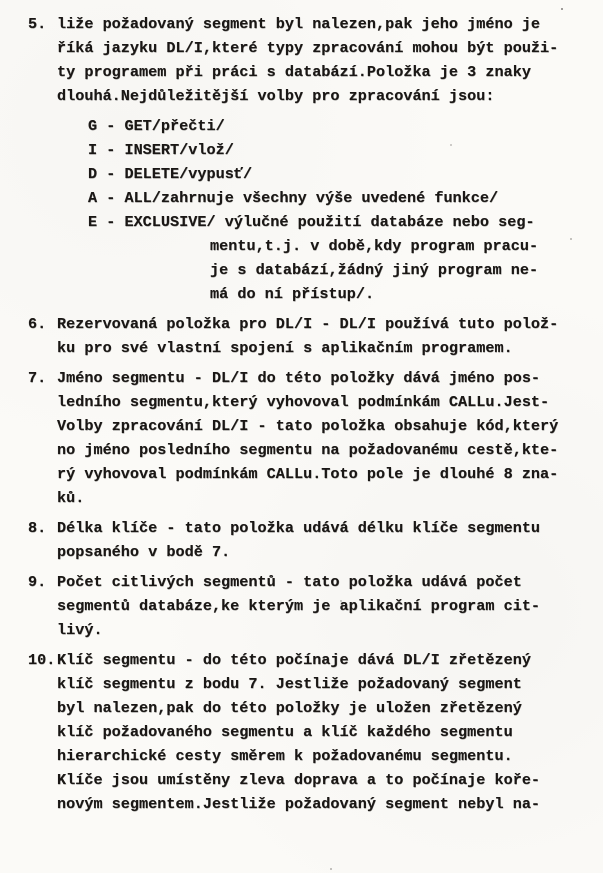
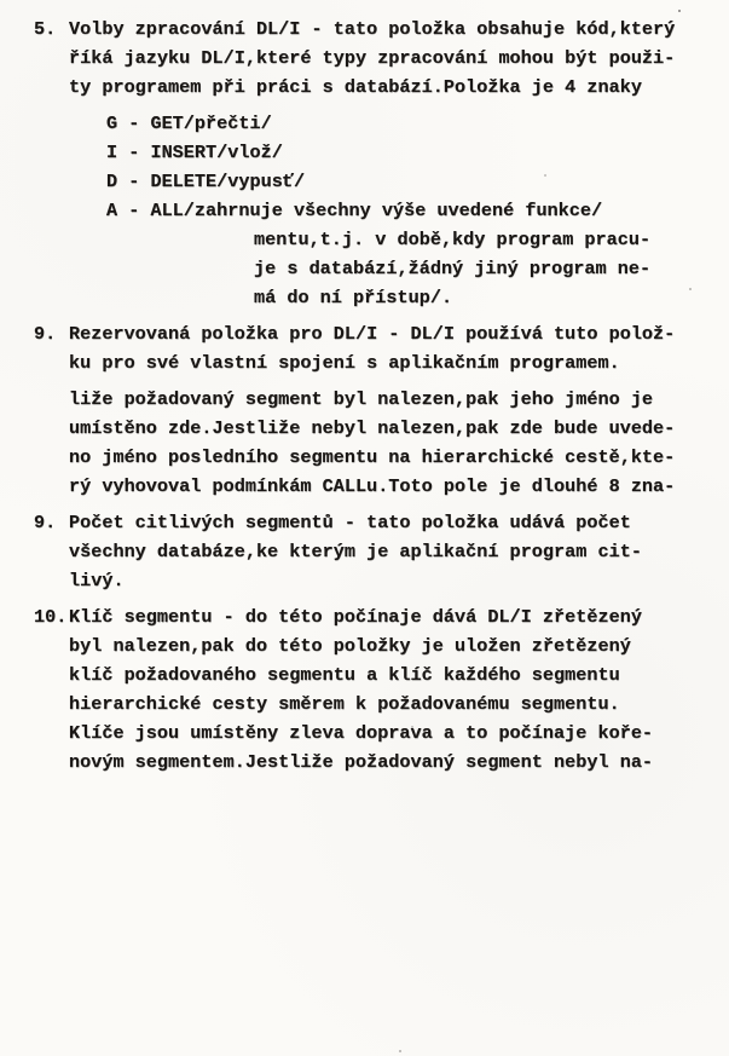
- 5. liže požadovaný segment byl nalezen,pak jeho jméno je
+ 5. Volby zpracování DL/I - tato položka obsahuje kód,který
  říká jazyku DL/I,které typy zpracování mohou být použi-
- ty programem při práci s databází.Položka je 3 znaky
+ ty programem při práci s databází.Položka je 4 znaky
- dlouhá.Nejdůležitější volby pro zpracování jsou:
  G - GET/přečti/
  I - INSERT/vlož/
  D - DELETE/vypusť/
  A - ALL/zahrnuje všechny výše uvedené funkce/
- E - EXCLUSIVE/ výlučné použití databáze nebo seg-
  mentu,t.j. v době,kdy program pracu-
  je s databází,žádný jiný program ne-
  má do ní přístup/.
- 6. Rezervovaná položka pro DL/I - DL/I používá tuto polož-
+ 9. Rezervovaná položka pro DL/I - DL/I používá tuto polož-
  ku pro své vlastní spojení s aplikačním programem.
- 7. Jméno segmentu - DL/I do této položky dává jméno pos-
- ledního segmentu,který vyhovoval podmínkám CALLu.Jest-
- Volby zpracování DL/I - tato položka obsahuje kód,který
+ liže požadovaný segment byl nalezen,pak jeho jméno je
+ umístěno zde.Jestliže nebyl nalezen,pak zde bude uvede-
- no jméno posledního segmentu na požadovanému cestě,kte-
+ no jméno posledního segmentu na hierarchické cestě,kte-
  rý vyhovoval podmínkám CALLu.Toto pole je dlouhé 8 zna-
- ků.
- 8. Délka klíče - tato položka udává délku klíče segmentu
- popsaného v bodě 7.
  9. Počet citlivých segmentů - tato položka udává počet
- segmentů databáze,ke kterým je aplikační program cit-
+ všechny databáze,ke kterým je aplikační program cit-
  livý.
  10.Klíč segmentu - do této počínaje dává DL/I zřetězený
- klíč segmentu z bodu 7. Jestliže požadovaný segment
  byl nalezen,pak do této položky je uložen zřetězený
  klíč požadovaného segmentu a klíč každého segmentu
  hierarchické cesty směrem k požadovanému segmentu.
  Klíče jsou umístěny zleva doprava a to počínaje koře-
  novým segmentem.Jestliže požadovaný segment nebyl na-
